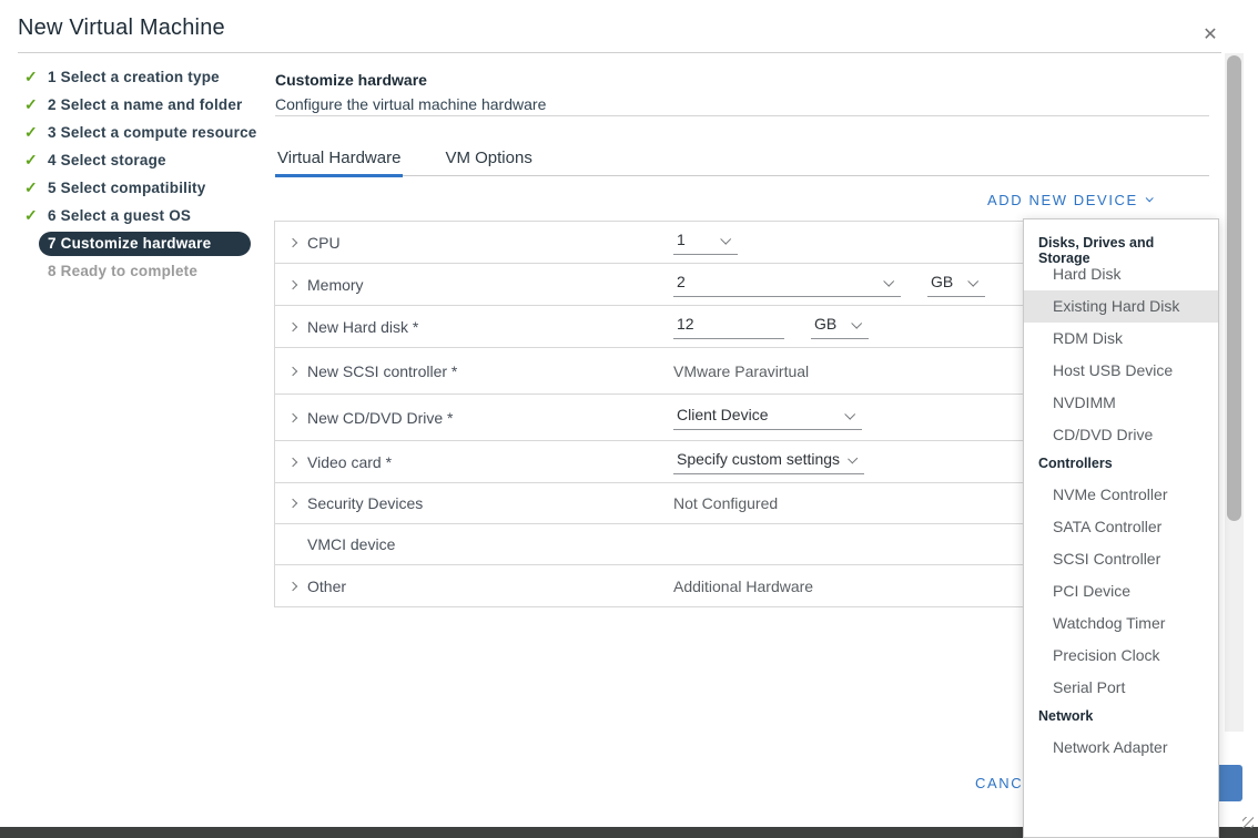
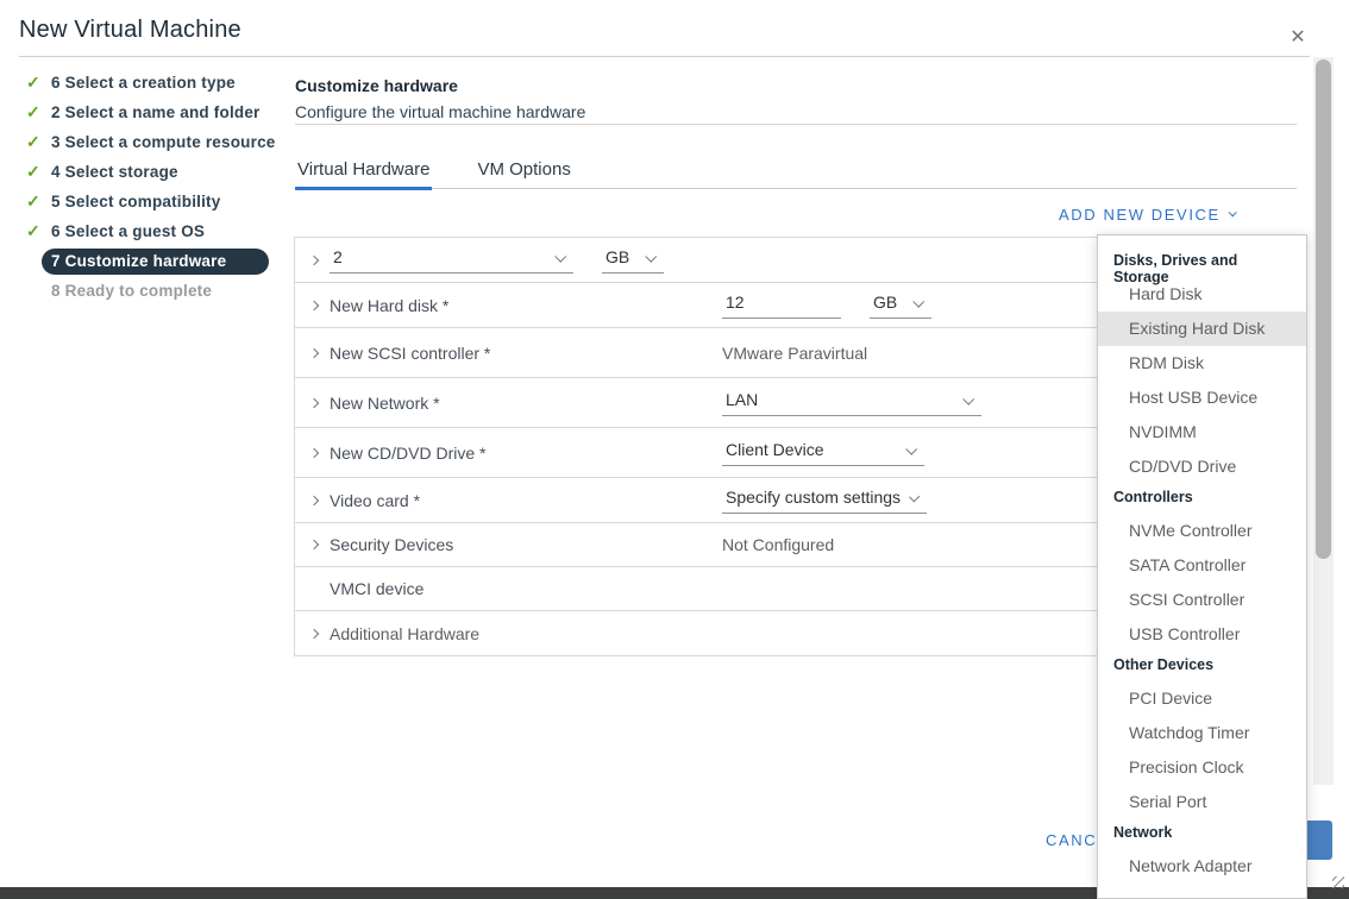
  New Virtual Machine
  ✕
  ✓
- 1 Select a creation type
+ 6 Select a creation type
  ✓
  2 Select a name and folder
  ✓
  3 Select a compute resource
  ✓
  4 Select storage
  ✓
  5 Select compatibility
  ✓
  6 Select a guest OS
  7 Customize hardware
  8 Ready to complete
  Customize hardware
  Configure the virtual machine hardware
  Virtual Hardware
  VM Options
  ADD NEW DEVICE
- CPU
- 1
- Memory
  2
  GB
  New Hard disk *
  12
  GB
  New SCSI controller *
  VMware Paravirtual
+ New Network *
+ LAN
  New CD/DVD Drive *
  Client Device
  Video card *
  Specify custom settings
  Security Devices
  Not Configured
  VMCI device
- Other
  Additional Hardware
  Disks, Drives and Storage
  Hard Disk
  Existing Hard Disk
  RDM Disk
  Host USB Device
  NVDIMM
  CD/DVD Drive
  Controllers
  NVMe Controller
  SATA Controller
  SCSI Controller
+ USB Controller
+ Other Devices
  PCI Device
  Watchdog Timer
  Precision Clock
  Serial Port
  Network
  Network Adapter
